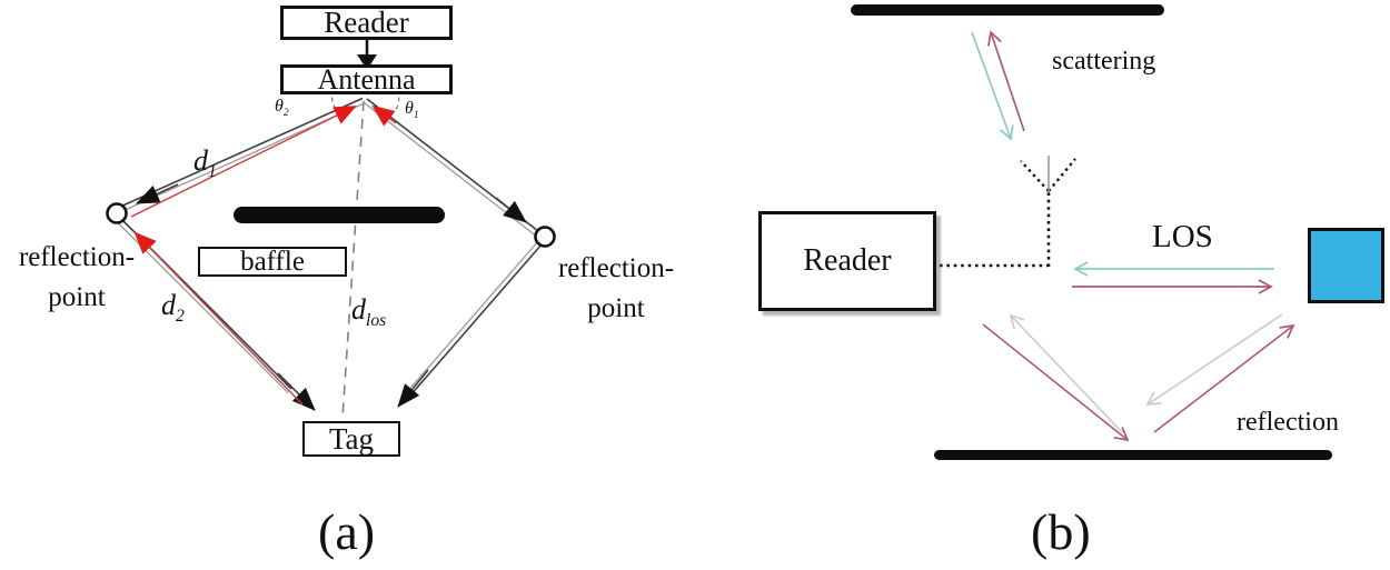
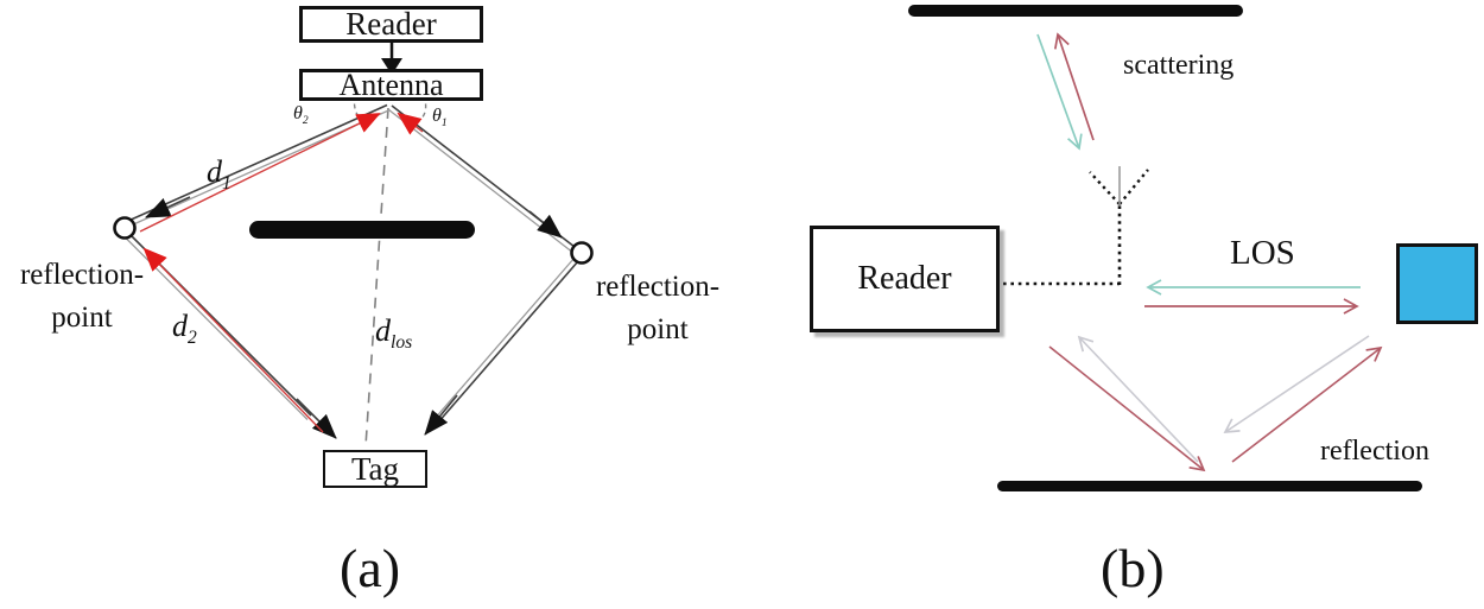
  Reader
  Antenna
- baffle
  Tag
  d1
  d2
  dlos
  θ2
  θ1
  reflection-
  point
  reflection-
  point
  (a)
  scattering
  Reader
  LOS
  reflection
  (b)
